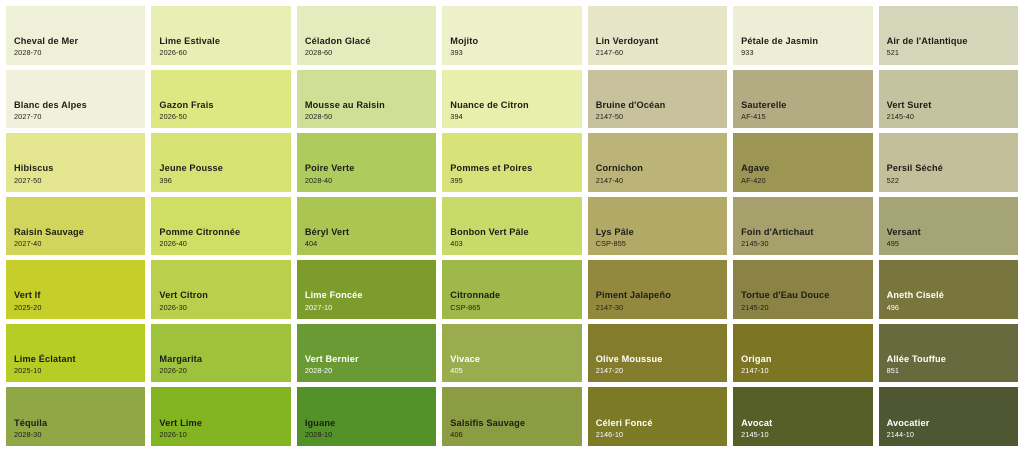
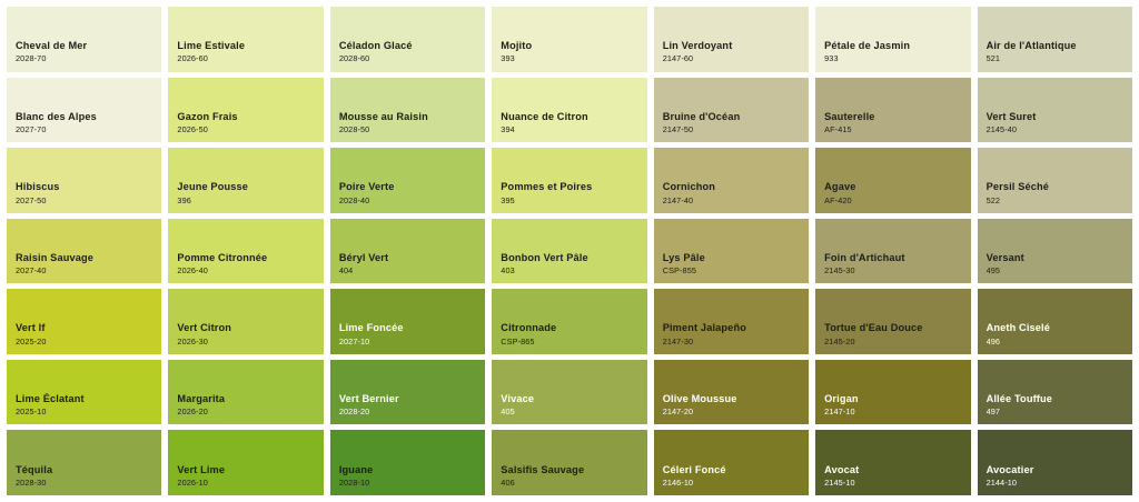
  Cheval de Mer
  2028-70
  Lime Estivale
  2026-60
  Céladon Glacé
  2028-60
  Mojito
  393
  Lin Verdoyant
  2147-60
  Pétale de Jasmin
  933
  Air de l'Atlantique
  521
  Blanc des Alpes
  2027-70
  Gazon Frais
  2026-50
  Mousse au Raisin
  2028-50
  Nuance de Citron
  394
  Bruine d'Océan
  2147-50
  Sauterelle
  AF-415
  Vert Suret
  2145-40
  Hibiscus
  2027-50
  Jeune Pousse
  396
  Poire Verte
  2028-40
  Pommes et Poires
  395
  Cornichon
  2147-40
  Agave
  AF-420
  Persil Séché
  522
  Raisin Sauvage
  2027-40
  Pomme Citronnée
  2026-40
  Béryl Vert
  404
  Bonbon Vert Pâle
  403
  Lys Pâle
  CSP-855
  Foin d'Artichaut
  2145-30
  Versant
  495
  Vert If
  2025-20
  Vert Citron
  2026-30
  Lime Foncée
  2027-10
  Citronnade
  CSP-865
  Piment Jalapeño
  2147-30
  Tortue d'Eau Douce
  2145-20
  Aneth Ciselé
  496
  Lime Éclatant
  2025-10
  Margarita
  2026-20
  Vert Bernier
  2028-20
  Vivace
  405
  Olive Moussue
  2147-20
  Origan
  2147-10
  Allée Touffue
- 851
+ 497
  Téquila
  2028-30
  Vert Lime
  2026-10
  Iguane
  2028-10
  Salsifis Sauvage
  406
  Céleri Foncé
  2146-10
  Avocat
  2145-10
  Avocatier
  2144-10
